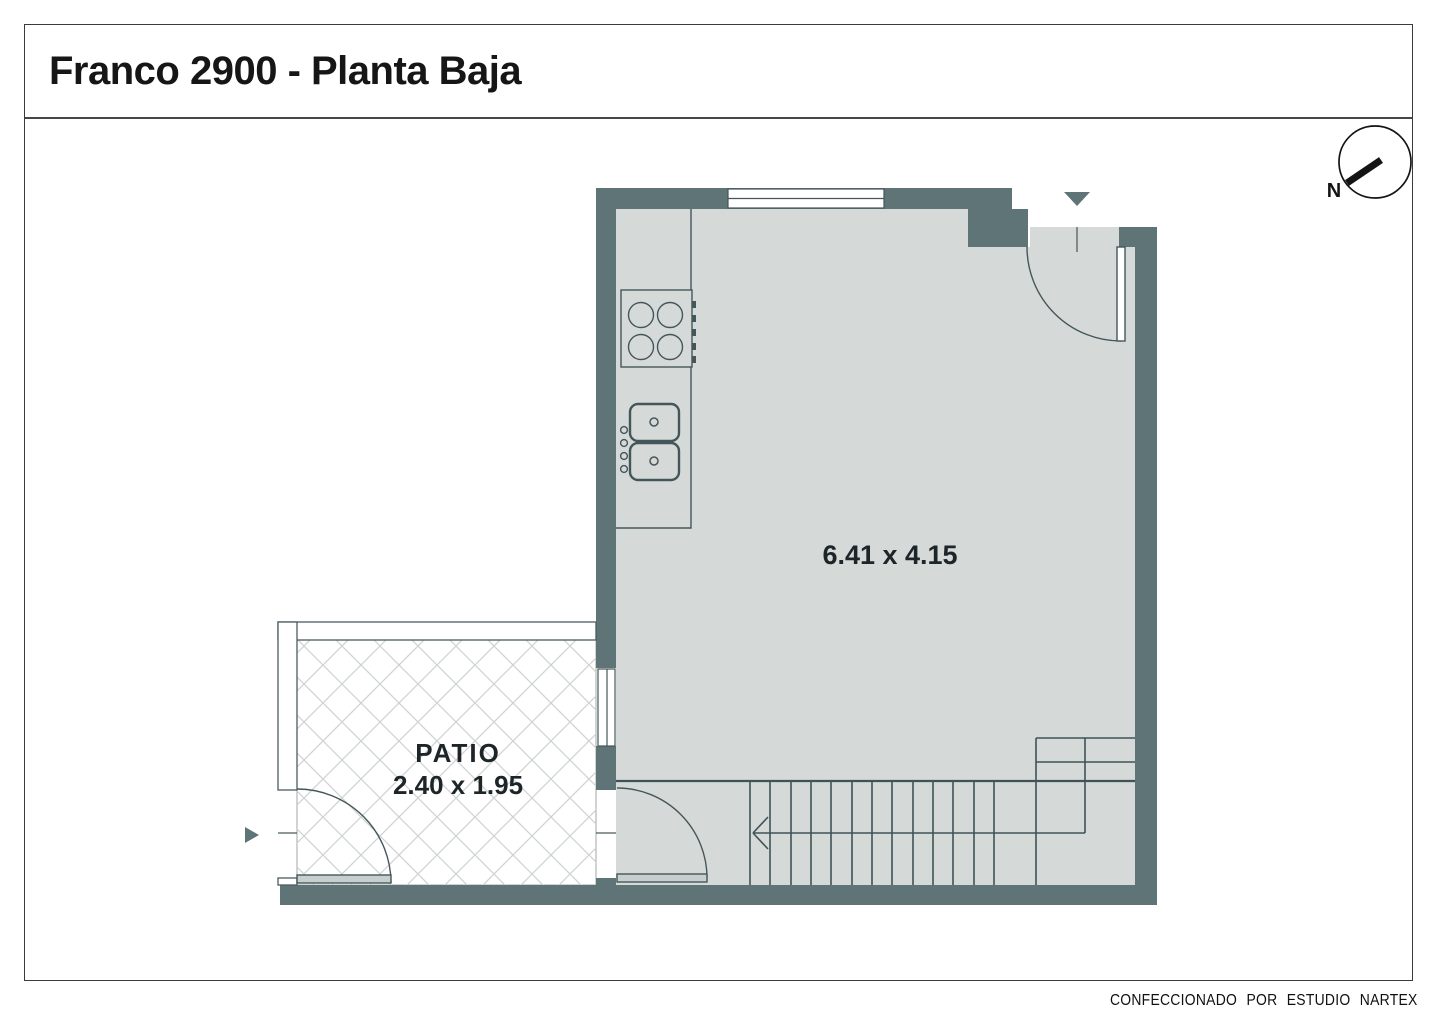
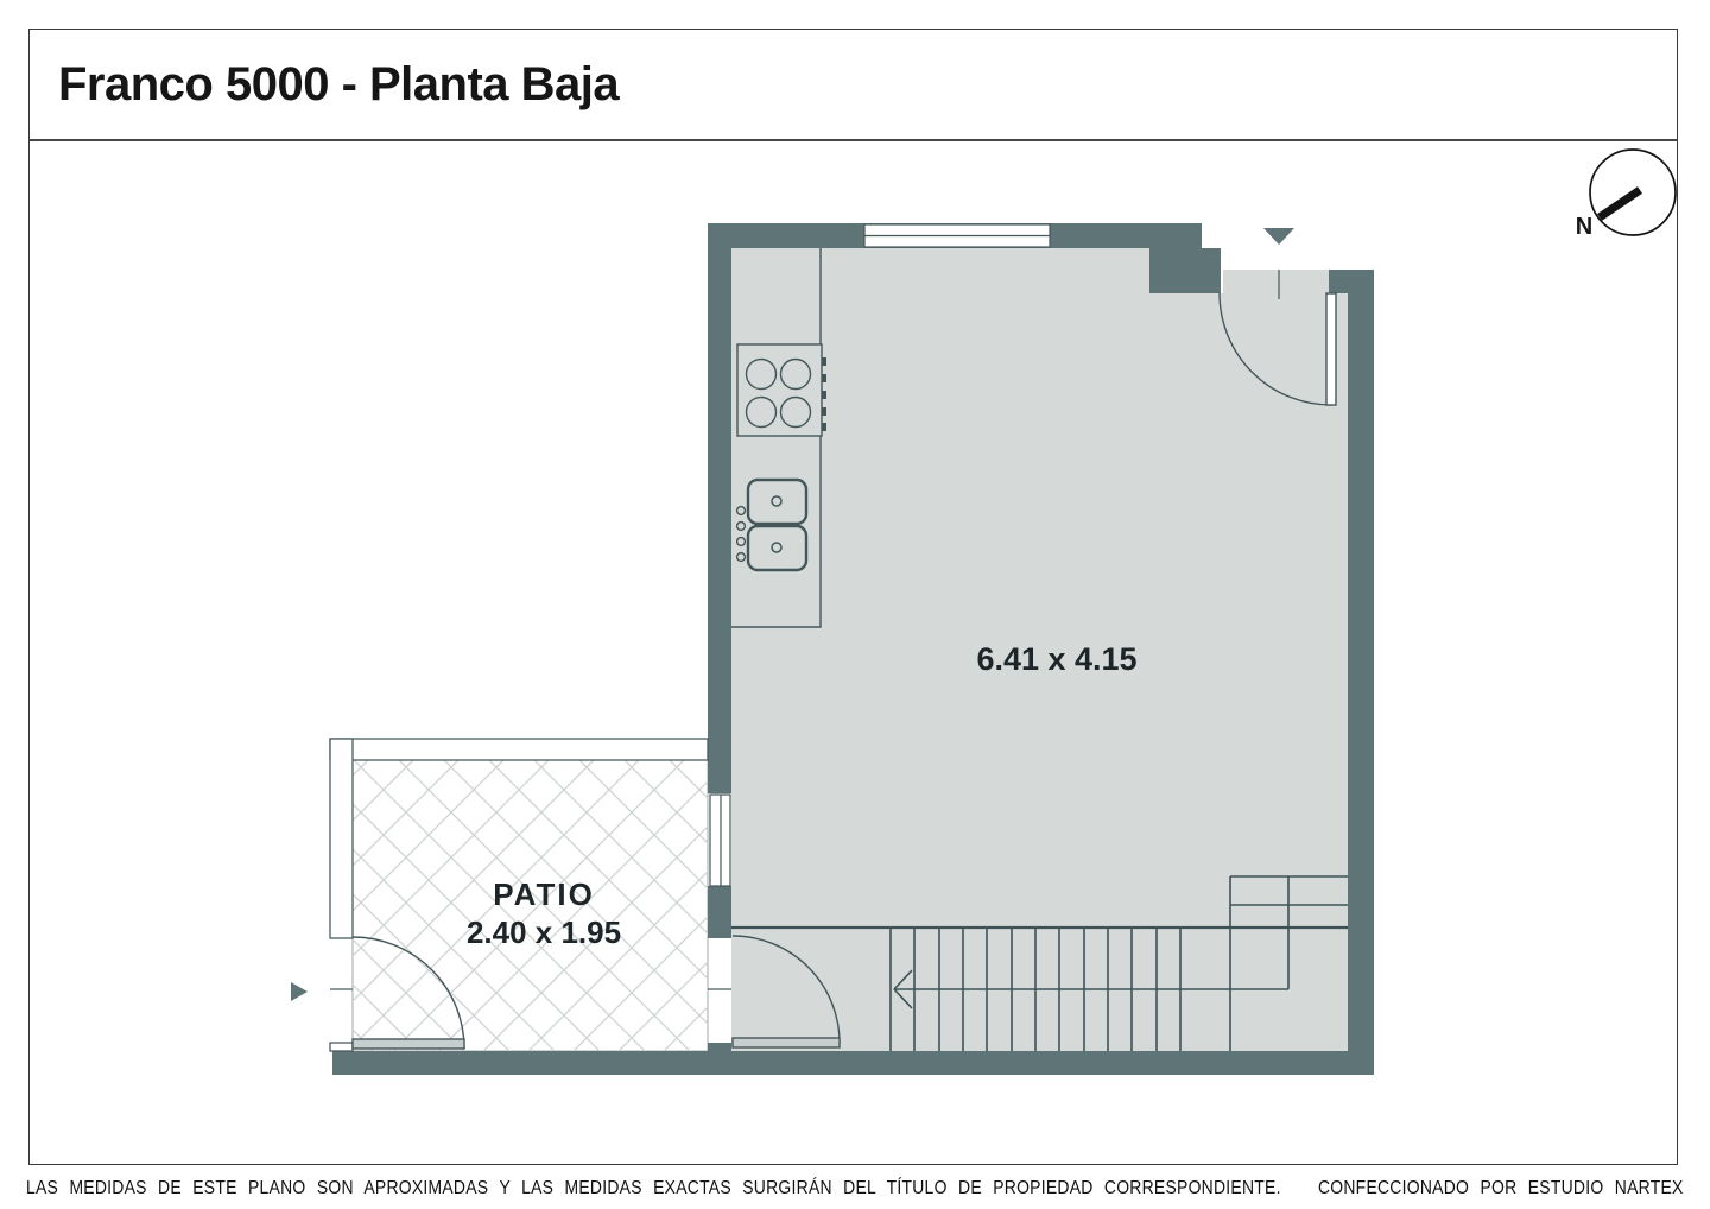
- Franco 2900 - Planta Baja
+ Franco 5000 - Planta Baja
  6.41 x 4.15
  PATIO
  2.40 x 1.95
  N
+ LAS MEDIDAS DE ESTE PLANO SON APROXIMADAS Y LAS MEDIDAS EXACTAS SURGIRÁN DEL TÍTULO DE PROPIEDAD CORRESPONDIENTE.
  CONFECCIONADO POR ESTUDIO NARTEX
